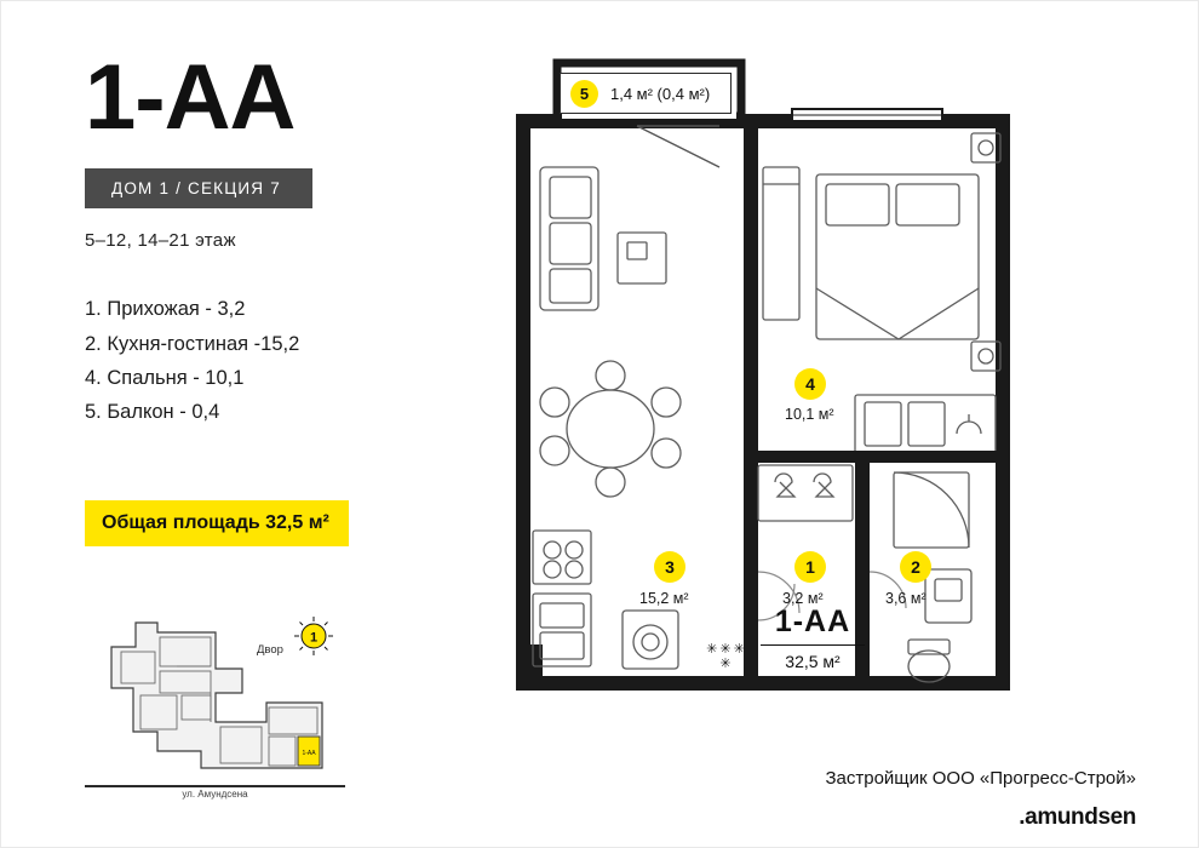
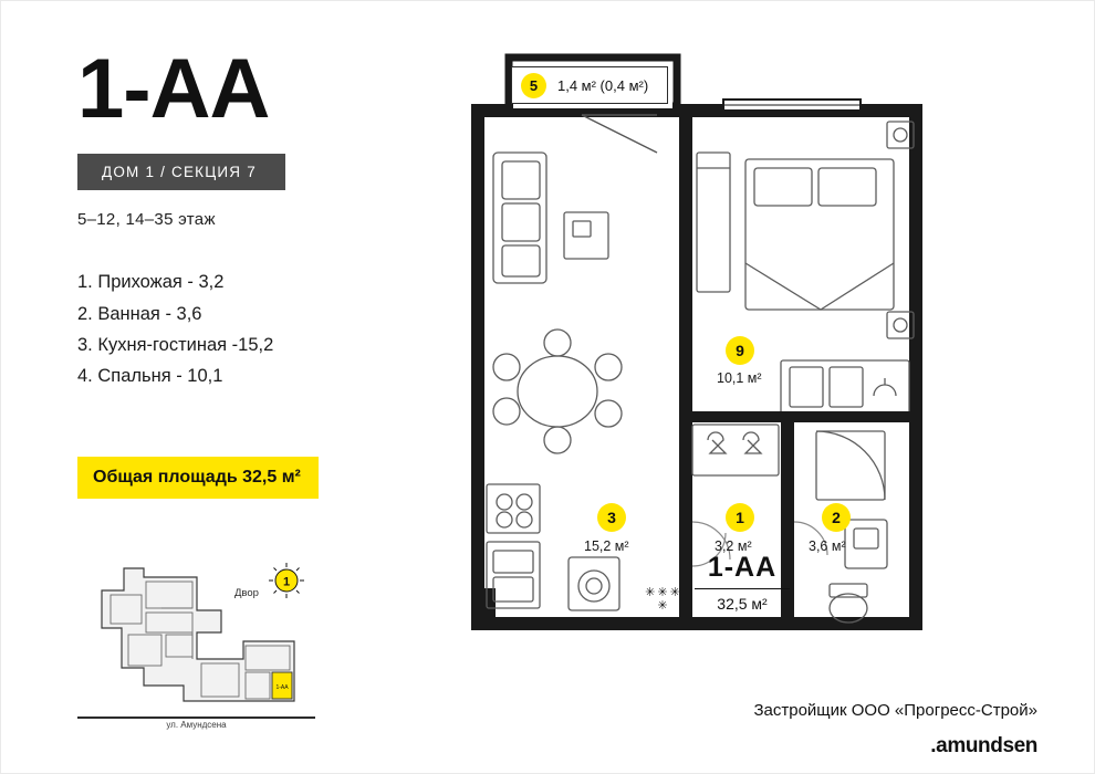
  1-АА
  ДОМ 1 / СЕКЦИЯ 7
- 5–12, 14–21 этаж
+ 5–12, 14–35 этаж
  1. Прихожая - 3,2
+ 2. Ванная - 3,6
- 2. Кухня-гостиная -15,2
+ 3. Кухня-гостиная -15,2
  4. Спальня - 10,1
- 5. Балкон - 0,4
  Общая площадь 32,5 м²
  ул. Амундсена
  Двор
  1
- 4
+ 9
  10,1 м²
  3
  15,2 м²
  1
  3,2 м²
  2
  3,6 м²
  5
  1,4 м² (0,4 м²)
  1-АА
  32,5 м²
  ✳✳✳
  ✳
  Застройщик ООО «Прогресс-Строй»
  .amundsen
